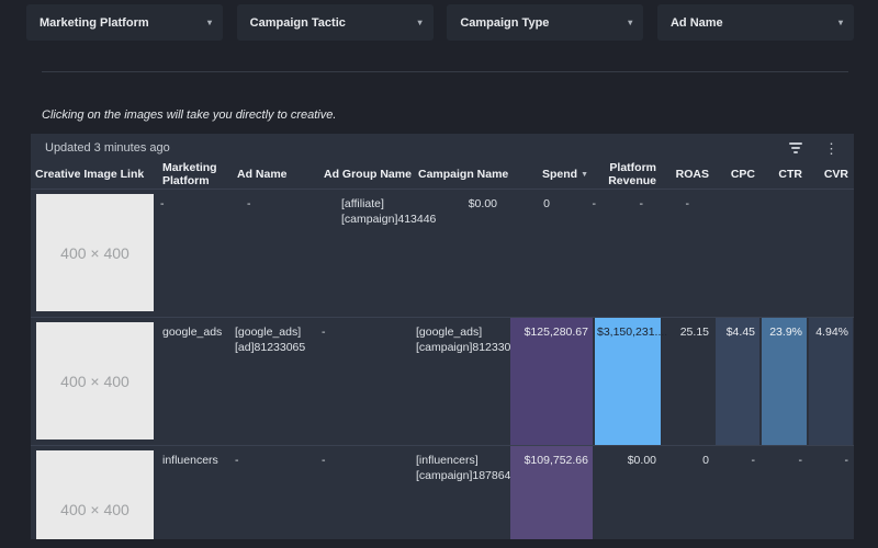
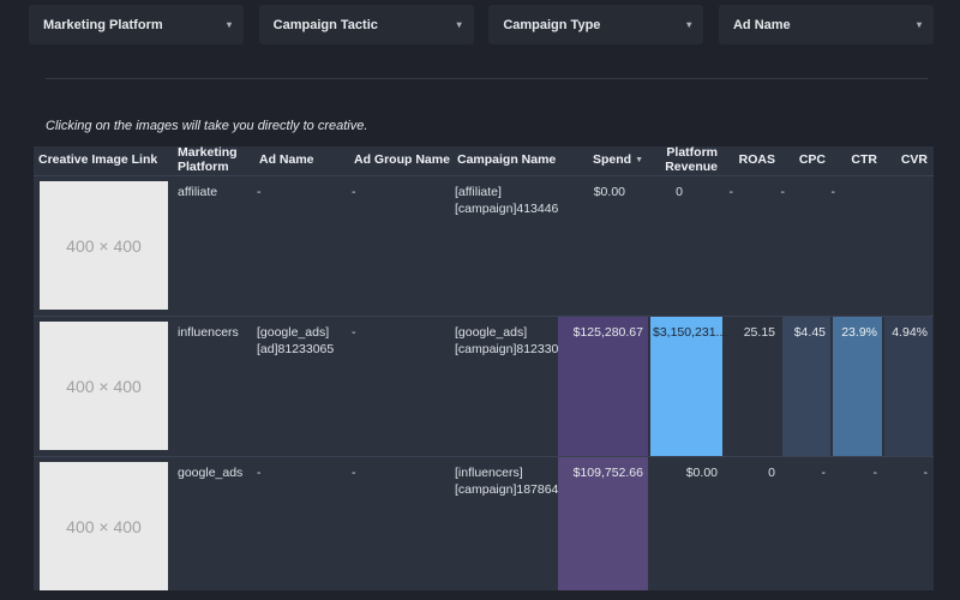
  Marketing Platform
  ▾
  Campaign Tactic
  ▾
  Campaign Type
  ▾
  Ad Name
  ▾
  Clicking on the images will take you directly to creative.
- Updated 3 minutes ago
- ⋮
  Creative Image Link
  Marketing Platform
  Ad Name
  Ad Group Name
  Campaign Name
  Spend
  Platform Revenue
  ROAS
  CPC
  CTR
  CVR
  400 × 400
+ affiliate
  -
  -
  [affiliate]
  [campaign]413446
  $0.00
  0
  -
  -
  -
  400 × 400
- google_ads
+ influencers
  [google_ads]
  [ad]81233065
  -
  [google_ads]
  [campaign]812330
  $125,280.67
  $3,150,231...
  25.15
  $4.45
  23.9%
  4.94%
  400 × 400
- influencers
+ google_ads
  -
  -
  [influencers]
  [campaign]187864
  $109,752.66
  $0.00
  0
  -
  -
  -
